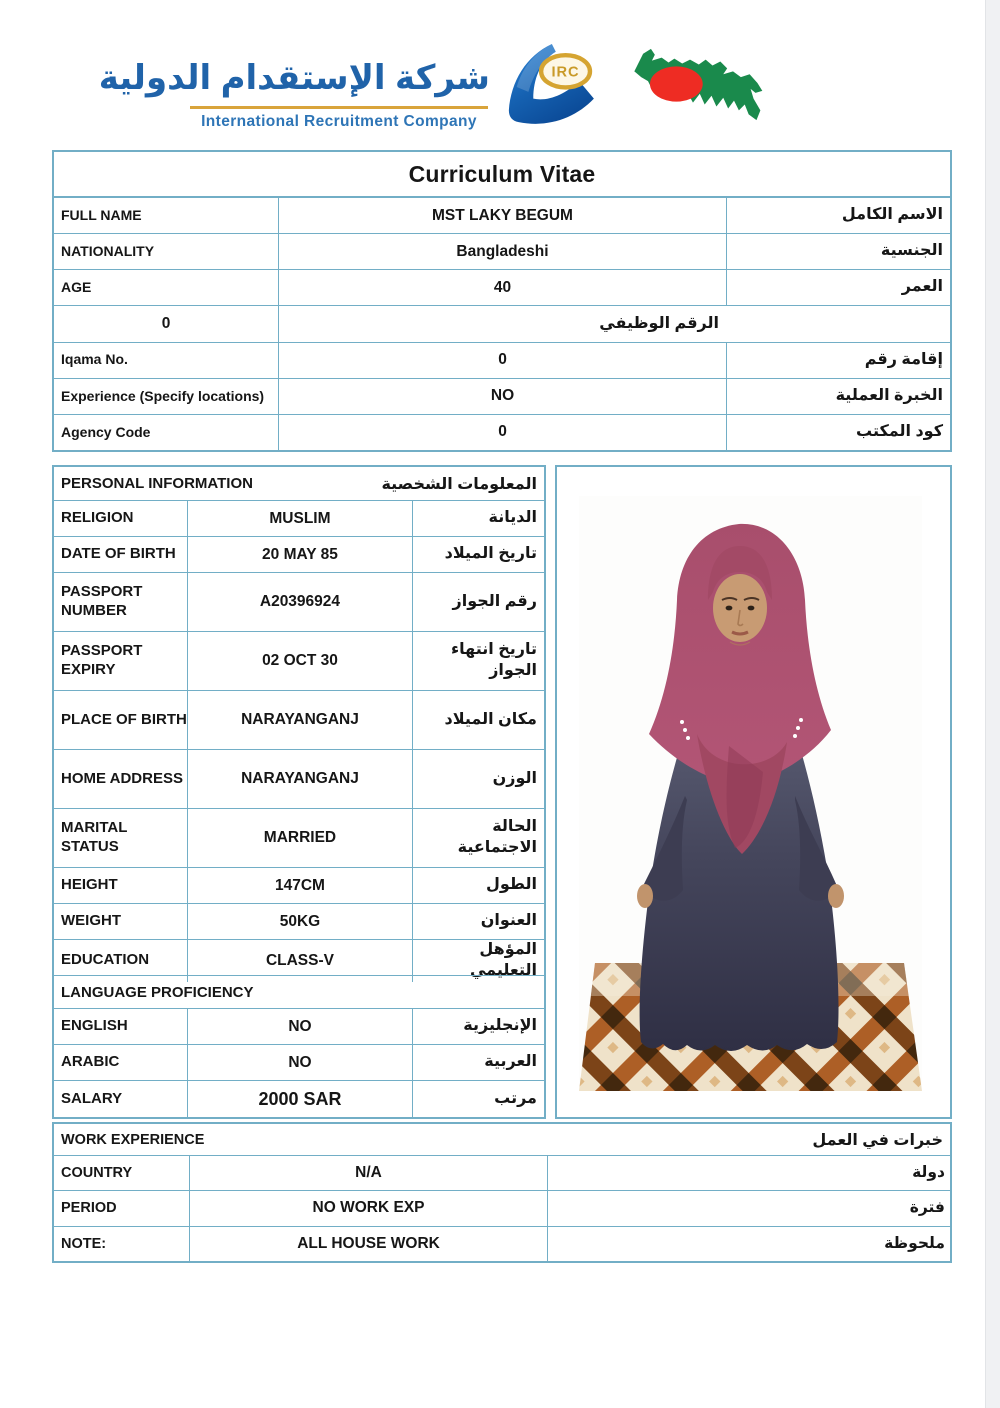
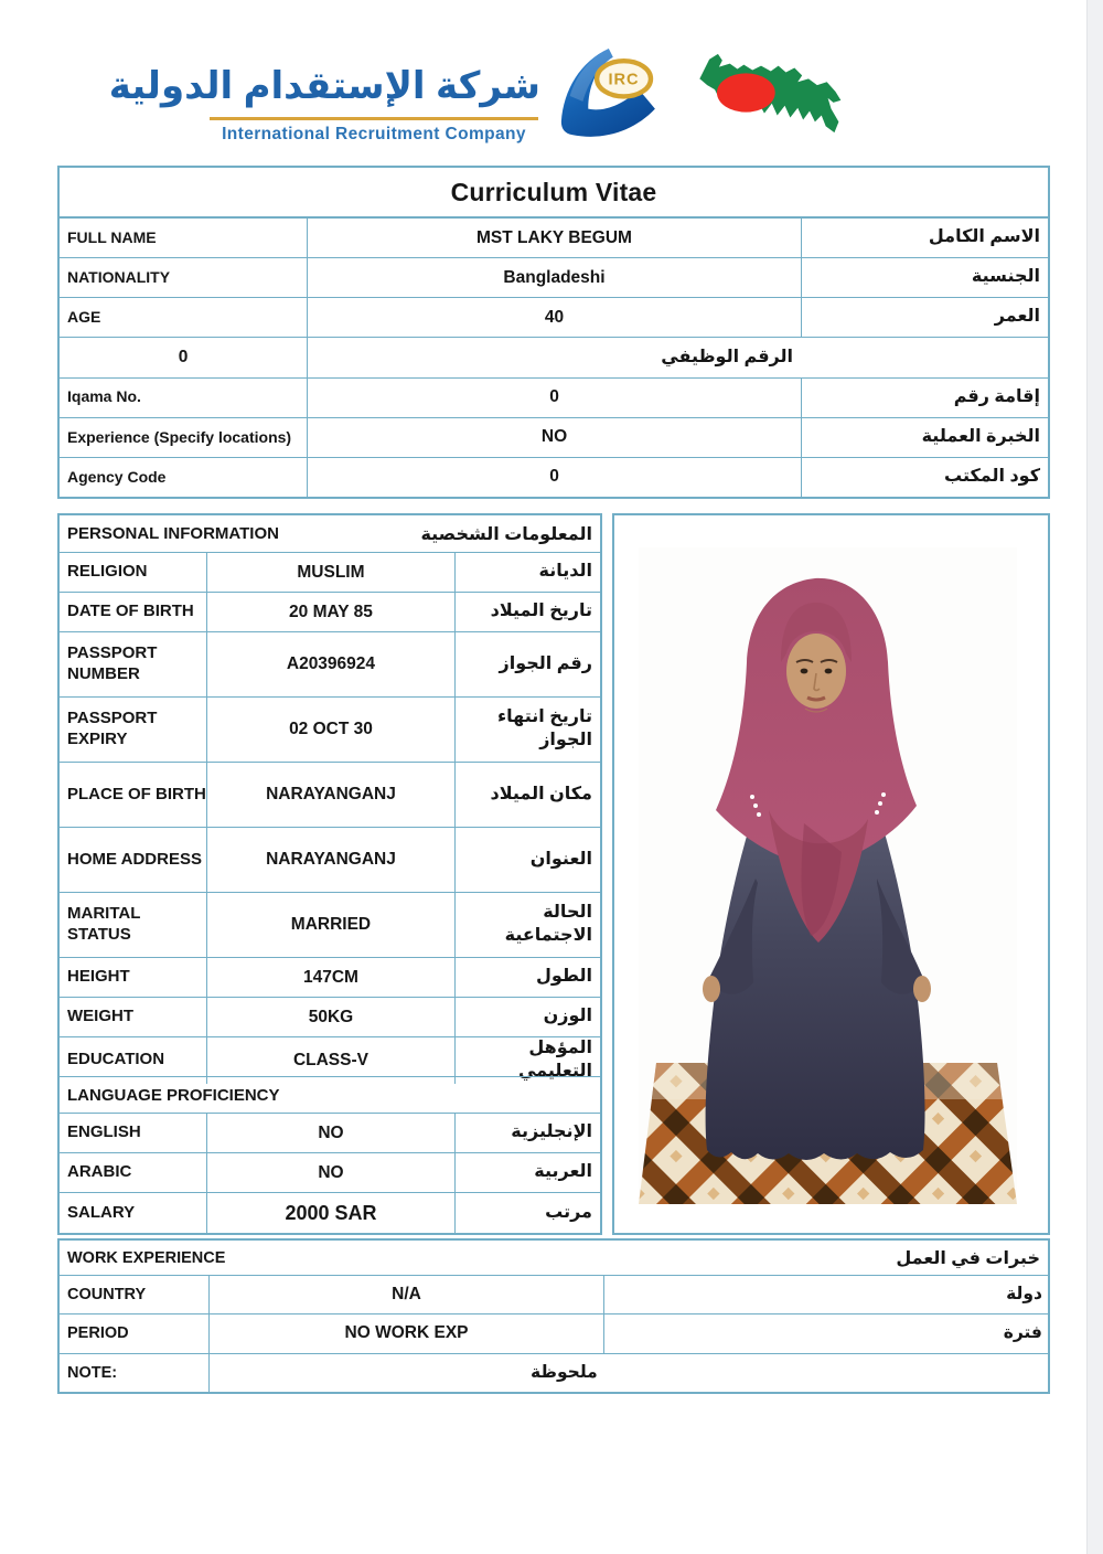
  شركة الإستقدام الدولية
  International Recruitment Company
  IRC
  Curriculum Vitae
  FULL NAME
  MST LAKY BEGUM
  الاسم الكامل
  NATIONALITY
  Bangladeshi
  الجنسية
  AGE
  40
  العمر
  0
  الرقم الوظيفي
  Iqama No.
  0
  إقامة رقم
  Experience (Specify locations)
  NO
  الخبرة العملية
  Agency Code
  0
  كود المكتب
  PERSONAL INFORMATION
  المعلومات الشخصية
  RELIGION
  MUSLIM
  الديانة
  DATE OF BIRTH
  20 MAY 85
  تاريخ الميلاد
  PASSPORT NUMBER
  A20396924
  رقم الجواز
  PASSPORT EXPIRY
  02 OCT 30
  تاريخ انتهاء الجواز
  PLACE OF BIRTH
  NARAYANGANJ
  مكان الميلاد
  HOME ADDRESS
  NARAYANGANJ
- الوزن
+ العنوان
  MARITAL STATUS
  MARRIED
  الحالة الاجتماعية
  HEIGHT
  147CM
  الطول
  WEIGHT
  50KG
- العنوان
+ الوزن
  EDUCATION
  CLASS-V
  المؤهل التعليمي
  LANGUAGE PROFICIENCY
  ENGLISH
  NO
  الإنجليزية
  ARABIC
  NO
  العربية
  SALARY
  2000 SAR
  مرتب
  WORK EXPERIENCE
  خبرات في العمل
  COUNTRY
  N/A
  دولة
  PERIOD
  NO WORK EXP
  فترة
  NOTE:
- ALL HOUSE WORK
  ملحوظة
